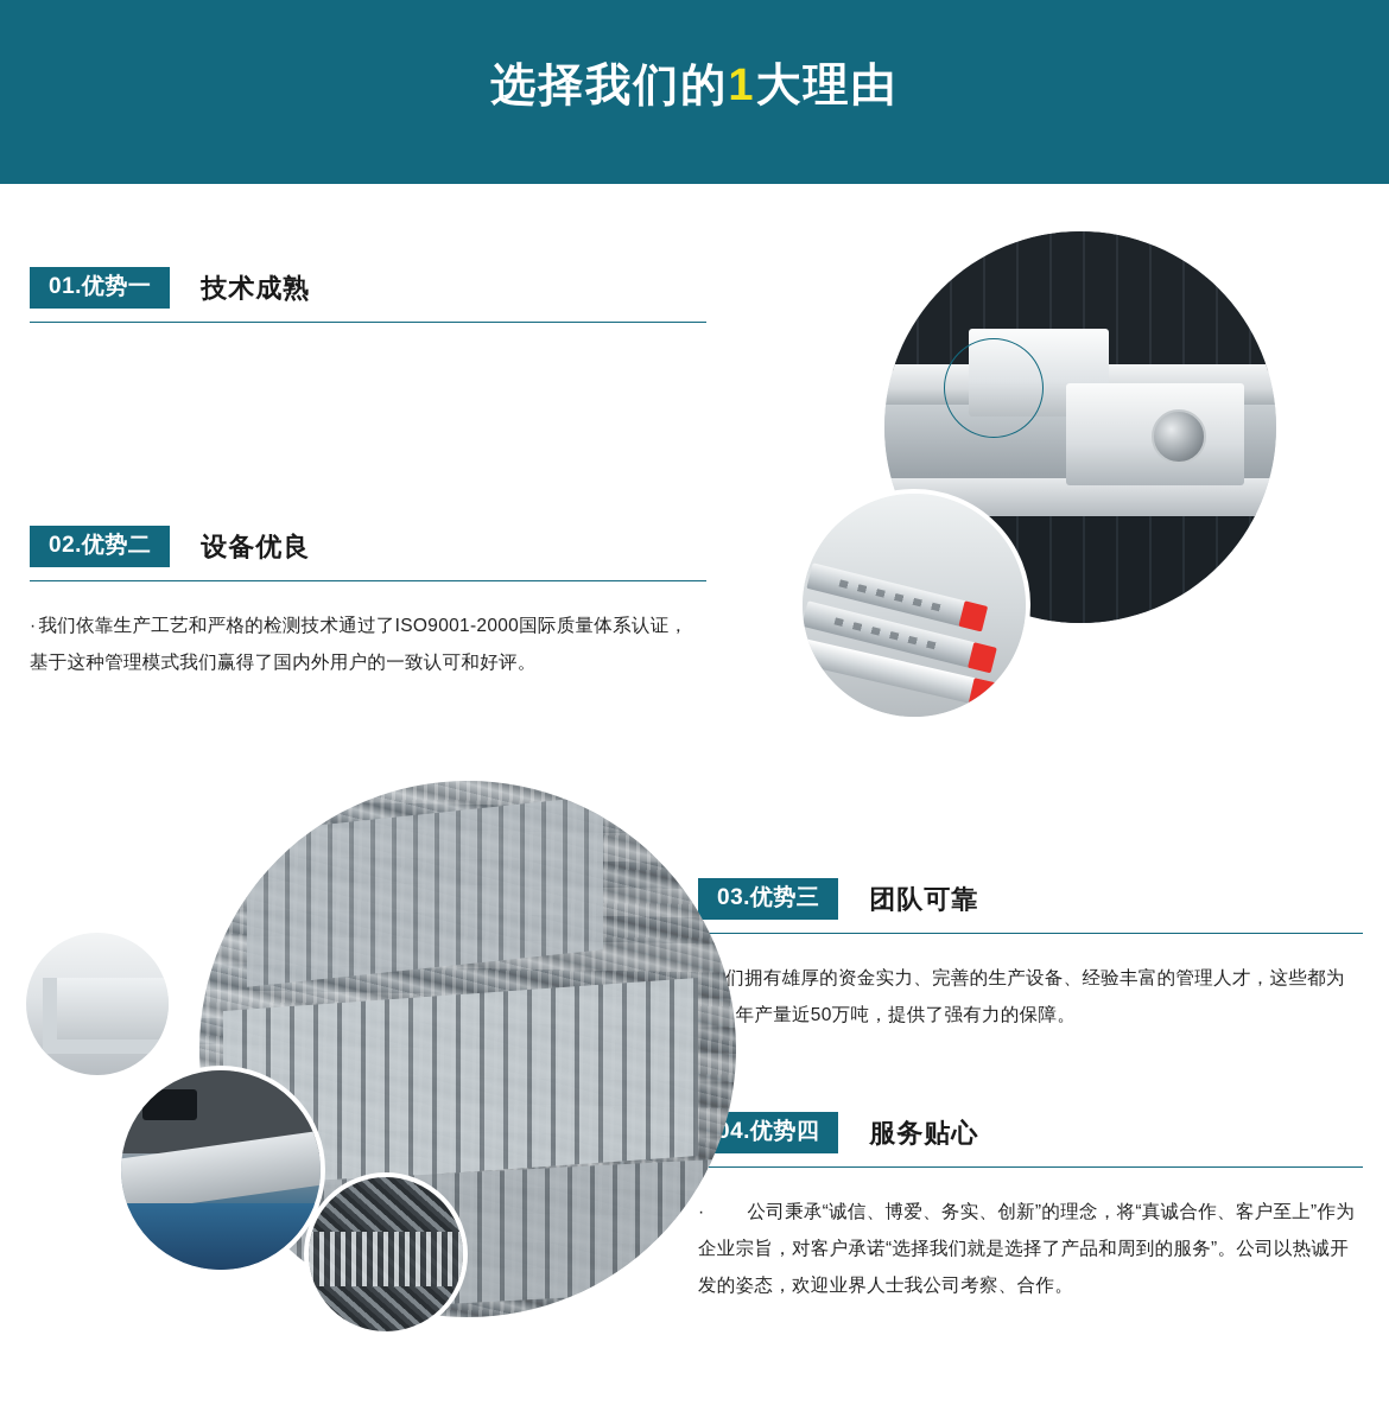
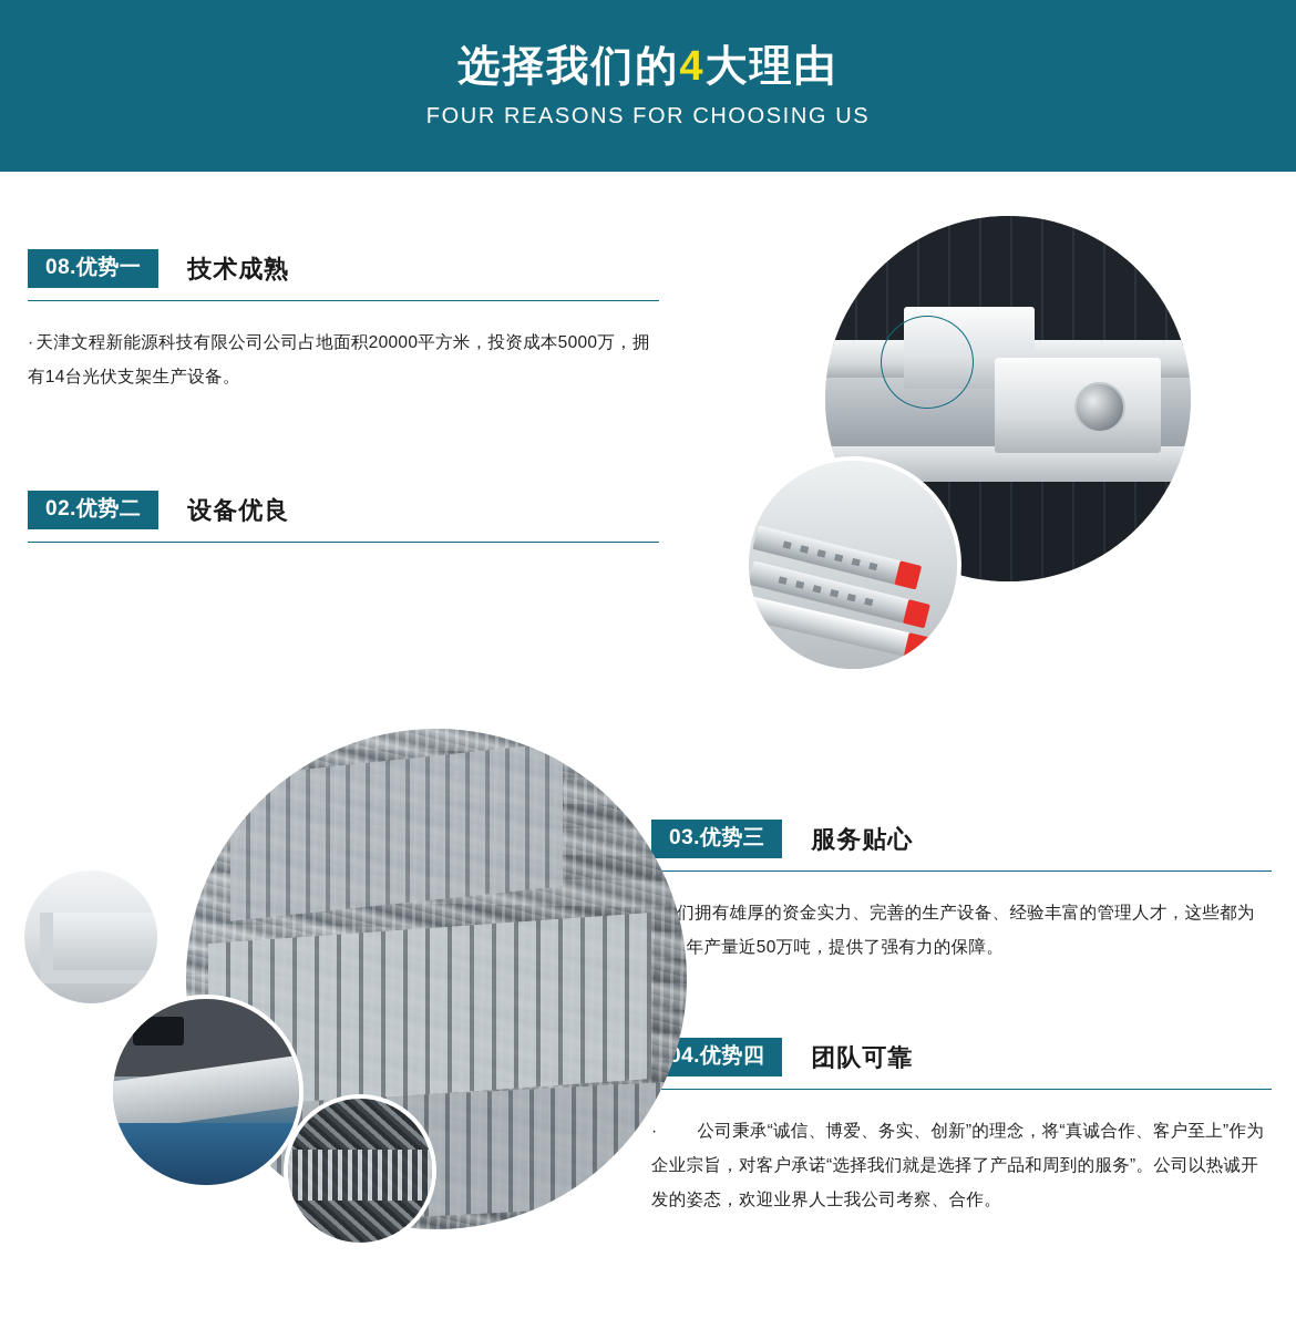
- 选择我们的1大理由
+ 选择我们的4大理由
+ FOUR REASONS FOR CHOOSING US
- 01.优势一
+ 08.优势一
  技术成熟
+ ·天津文程新能源科技有限公司公司占地面积20000平方米，投资成本5000万，拥有14台光伏支架生产设备。
  02.优势二
  设备优良
- ·我们依靠生产工艺和严格的检测技术通过了ISO9001-2000国际质量体系认证，基于这种管理模式我们赢得了国内外用户的一致认可和好评。
  3.优势三
- 团队可靠
+ 服务贴心
  拥有雄厚的资金实力、完善的生产设备、经验丰富的管理人才，这些都为年产量近50万吨，提供了强有力的保障。
  4.优势四
- 服务贴心
+ 团队可靠
  公司秉承“诚信、博爱、务实、创新”的理念，将“真诚合作、客户至上”作为宗旨，对客户承诺“选择我们就是选择了产品和周到的服务”。公司以热诚开姿态，欢迎业界人士我公司考察、合作。
